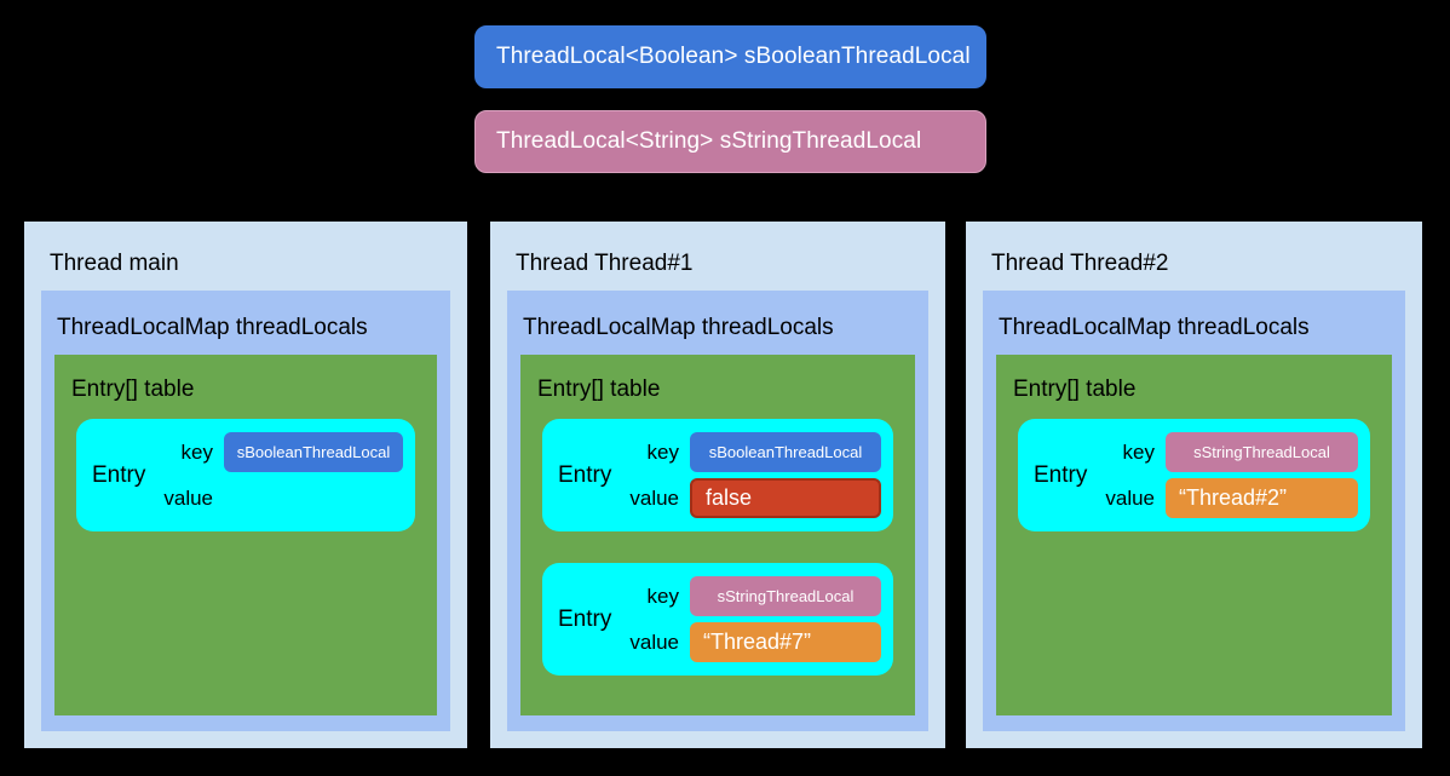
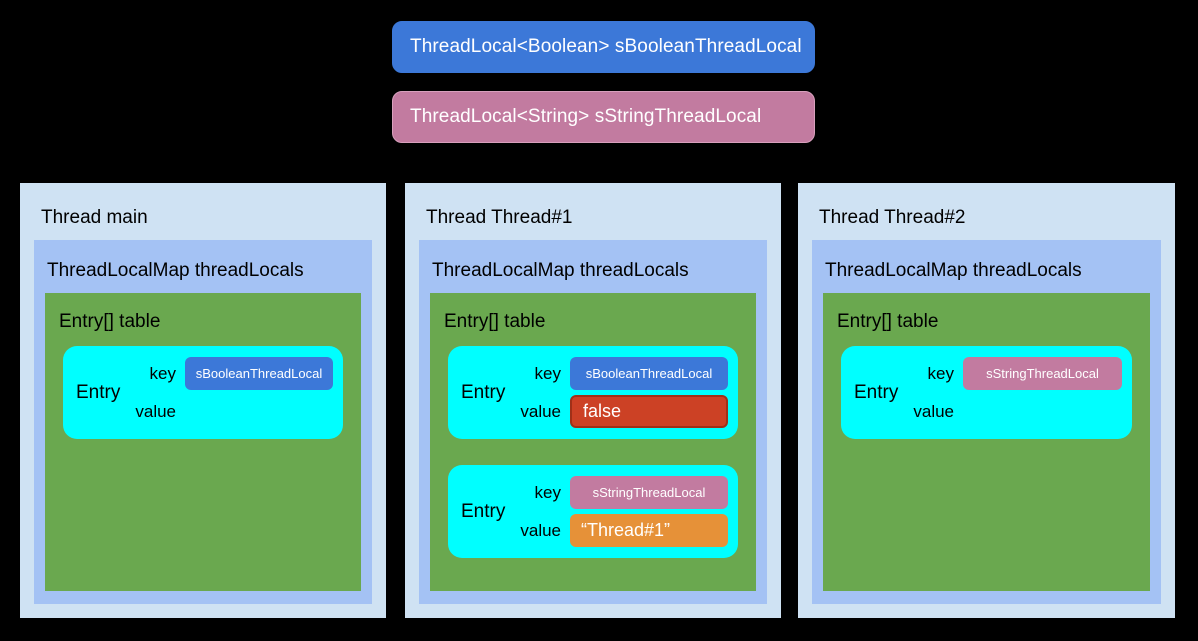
  ThreadLocal<Boolean> sBooleanThreadLocal
  ThreadLocal<String> sStringThreadLocal
  Thread main
  ThreadLocalMap threadLocals
  Entry[] table
  Entry
  key
  sBooleanThreadLocal
  value
  Thread Thread#1
  ThreadLocalMap threadLocals
  Entry[] table
  Entry
  key
  sBooleanThreadLocal
  value
  false
  Entry
  key
  sStringThreadLocal
  value
- “Thread#7”
+ “Thread#1”
  Thread Thread#2
  ThreadLocalMap threadLocals
  Entry[] table
  Entry
  key
  sStringThreadLocal
  value
- “Thread#2”
